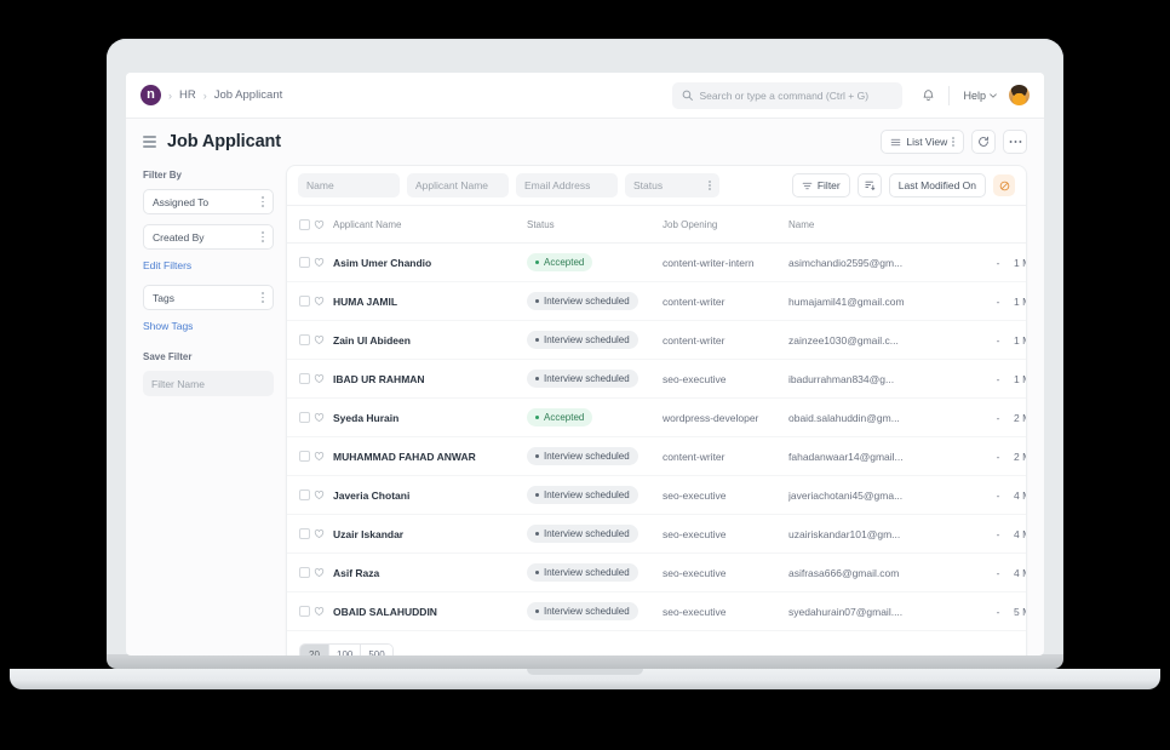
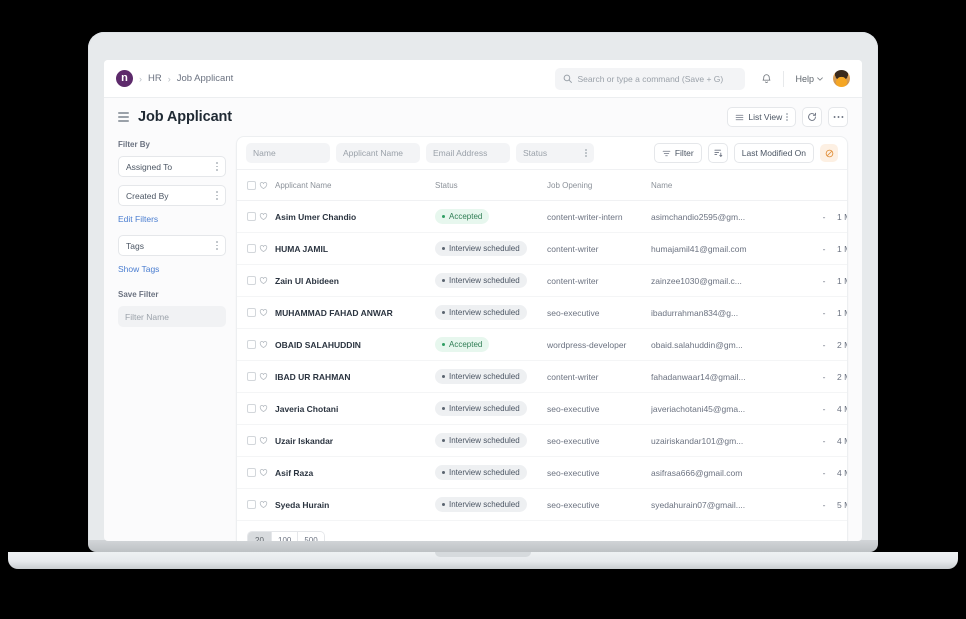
  n
  ›
  HR
  ›
  Job Applicant
- Search or type a command (Ctrl + G)
+ Search or type a command (Save + G)
  Help
  Job Applicant
  List View
  Filter By
  Assigned To
  Created By
  Edit Filters
  Tags
  Show Tags
  Save Filter
  Filter Name
  Name
  Applicant Name
  Email Address
  Status
  Filter
  Last Modified On
  		Applicant Name	Status	Job Opening	Name
  		Asim Umer Chandio	Accepted	content-writer-intern	asimchandio2595@gm...	-	1
  		HUMA JAMIL	Interview scheduled	content-writer	humajamil41@gmail.com	-	1
  		Zain Ul Abideen	Interview scheduled	content-writer	zainzee1030@gmail.c...	-	1
- 		IBAD UR RAHMAN	Interview scheduled	seo-executive	ibadurrahman834@g...	-	1
+ 		MUHAMMAD FAHAD ANWAR	Interview scheduled	seo-executive	ibadurrahman834@g...	-	1
- 		Syeda Hurain	Accepted	wordpress-developer	obaid.salahuddin@gm...	-	2
+ 		OBAID SALAHUDDIN	Accepted	wordpress-developer	obaid.salahuddin@gm...	-	2
- 		MUHAMMAD FAHAD ANWAR	Interview scheduled	content-writer	fahadanwaar14@gmail...	-	2
+ 		IBAD UR RAHMAN	Interview scheduled	content-writer	fahadanwaar14@gmail...	-	2
  		Javeria Chotani	Interview scheduled	seo-executive	javeriachotani45@gma...	-	4
  		Uzair Iskandar	Interview scheduled	seo-executive	uzairiskandar101@gm...	-	4
  		Asif Raza	Interview scheduled	seo-executive	asifrasa666@gmail.com	-	4
- 		OBAID SALAHUDDIN	Interview scheduled	seo-executive	syedahurain07@gmail....	-	5
+ 		Syeda Hurain	Interview scheduled	seo-executive	syedahurain07@gmail....	-	5
  20
  100
  500
